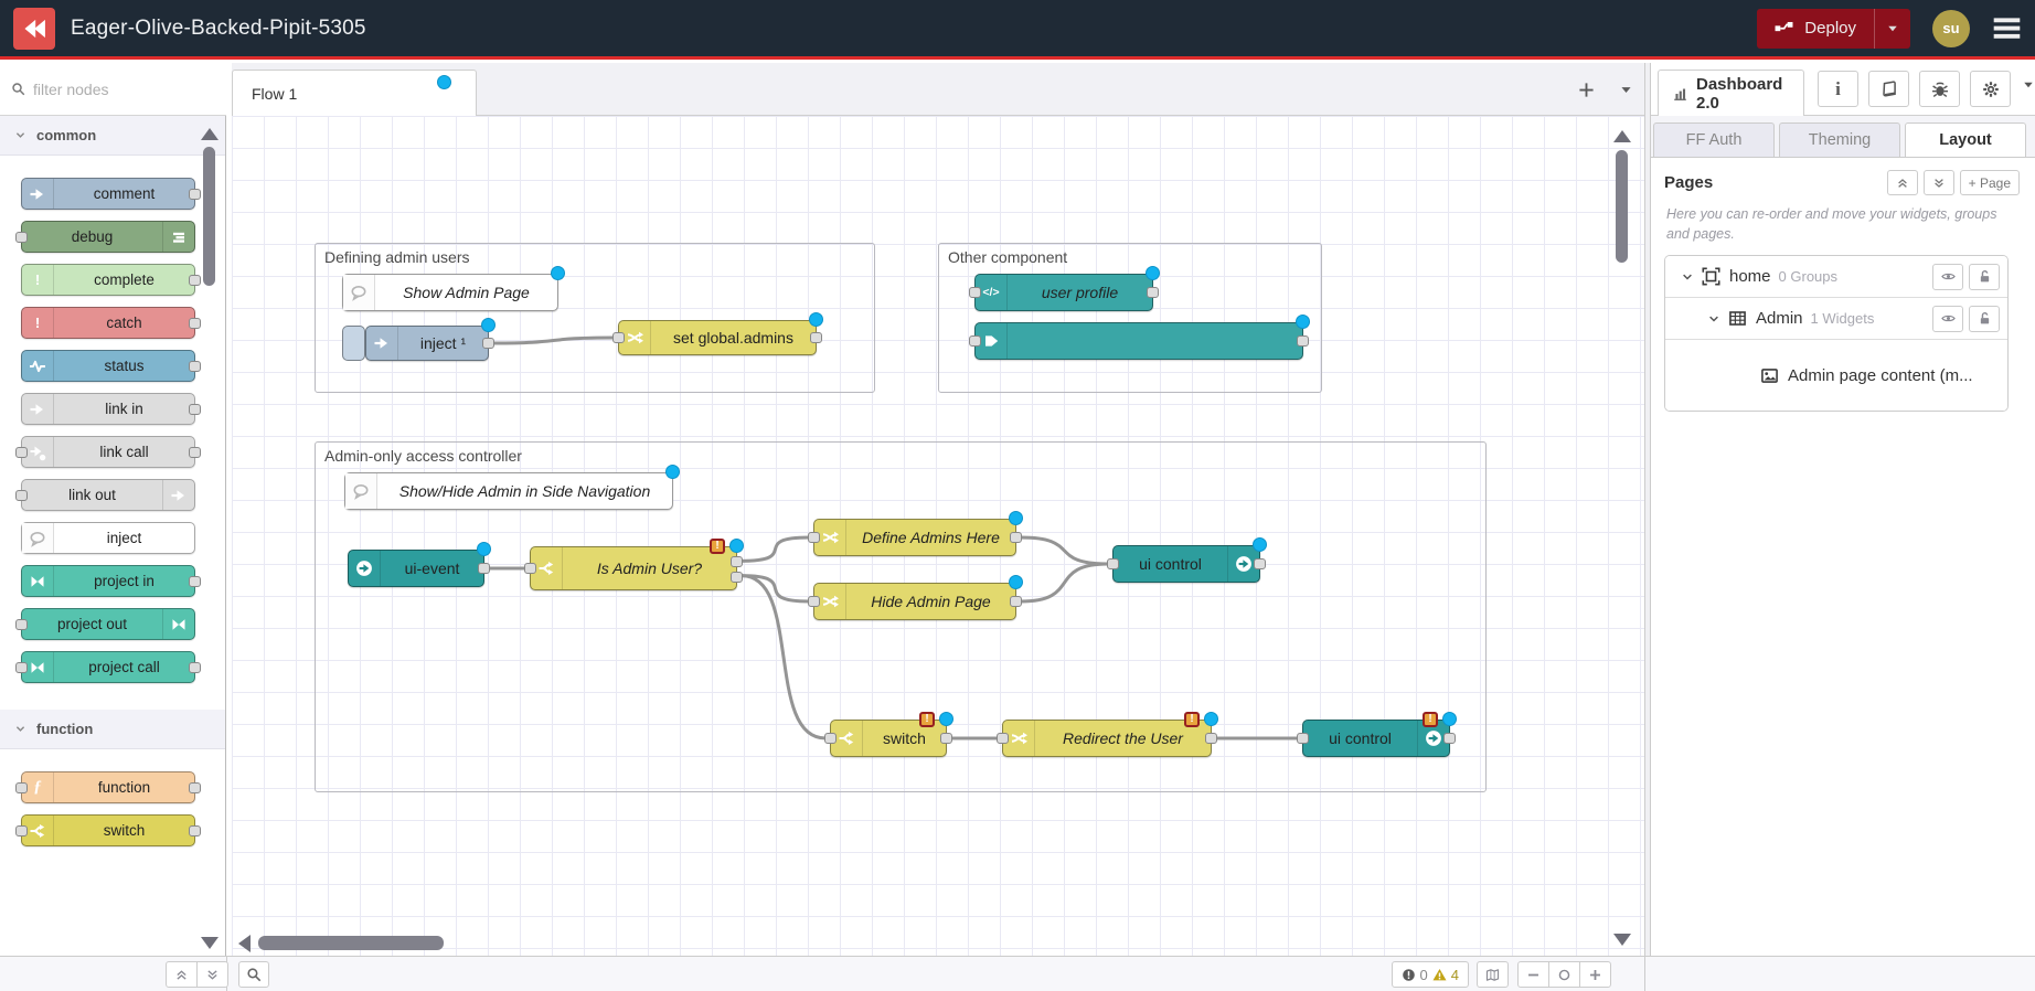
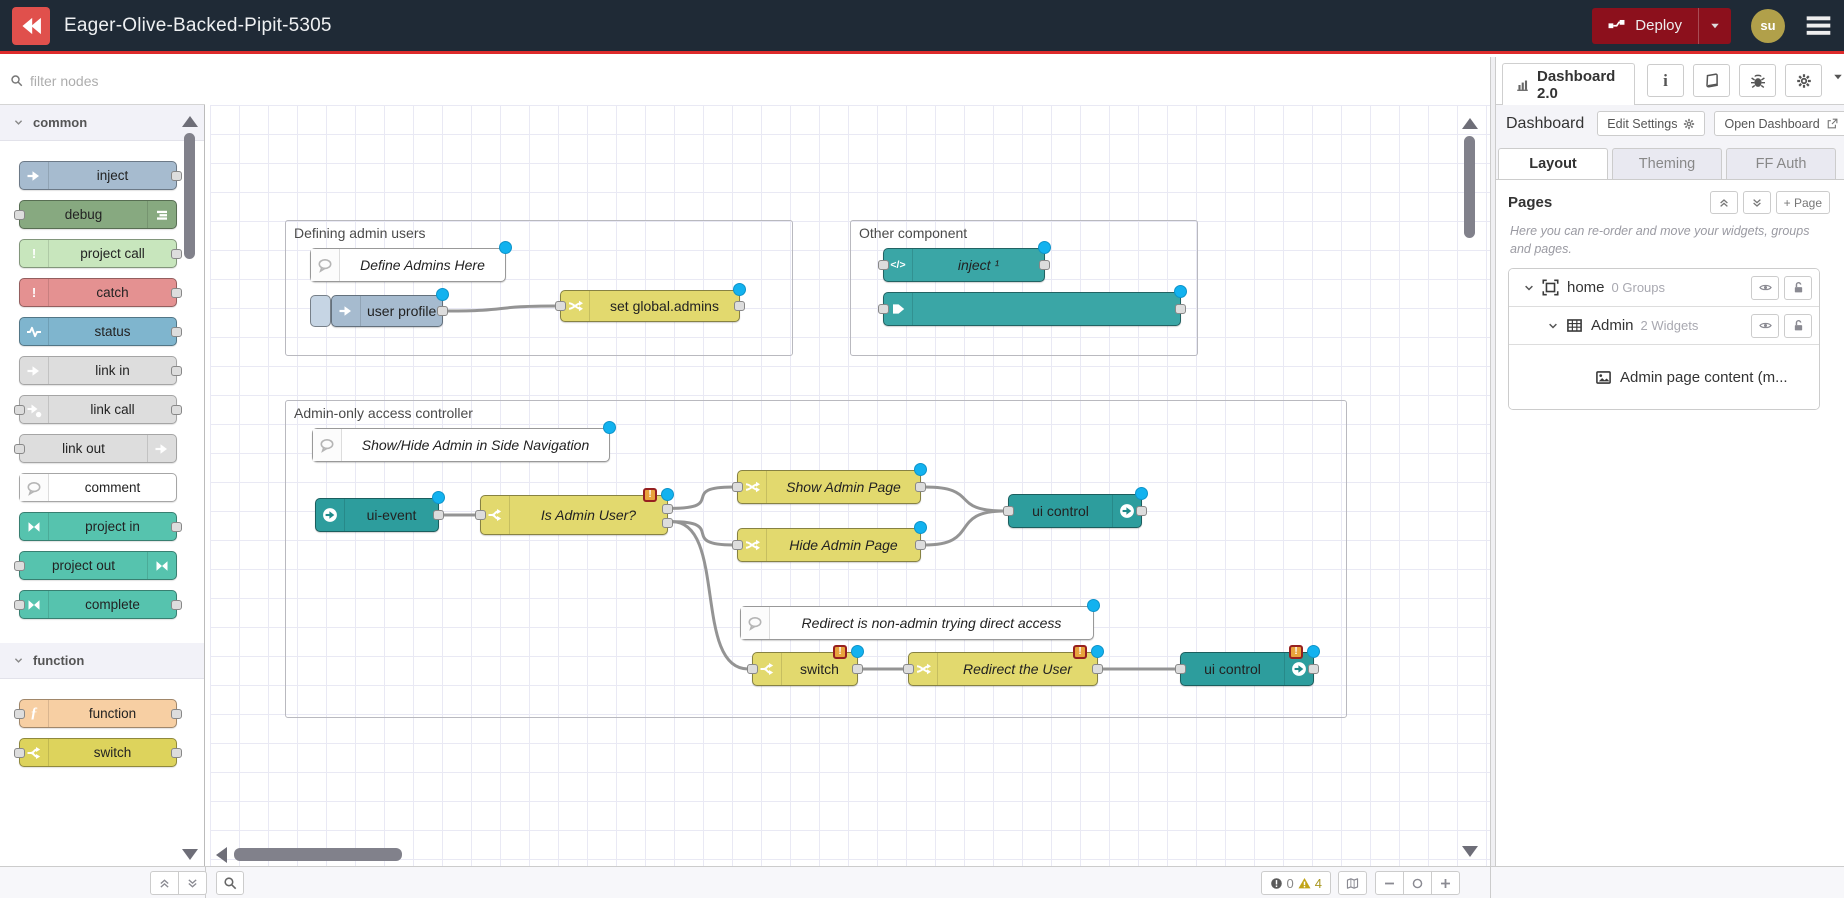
  Eager-Olive-Backed-Pipit-5305
  Deploy
  su
  filter nodes
- Flow 1
  common
- comment
+ inject
  debug
  !
- complete
+ project call
  !
  catch
  status
  link in
  link call
  link out
- inject
+ comment
  project in
  project out
- project call
+ complete
  function
  ƒ
  function
  switch
  Defining admin users
  Other component
  Admin-only access controller
- Show Admin Page
+ Define Admins Here
- inject ¹
+ user profile
  set global.admins
  </>
- user profile
+ inject ¹
  Show/Hide Admin in Side Navigation
  ui-event
  Is Admin User?
  !
- Define Admins Here
+ Show Admin Page
  Hide Admin Page
  ui control
+ Redirect is non-admin trying direct access
  switch
  !
  Redirect the User
  !
  ui control
  !
  Dashboard 2.0
  i
+ Dashboard
+ Edit Settings
+ Open Dashboard
- FF Auth
+ Layout
  Theming
- Layout
+ FF Auth
  Pages
  + Page
  Here you can re-order and move your widgets, groups and pages.
  home
  0 Groups
  Admin
- 1 Widgets
+ 2 Widgets
  Admin page content (m...
  0
  4
